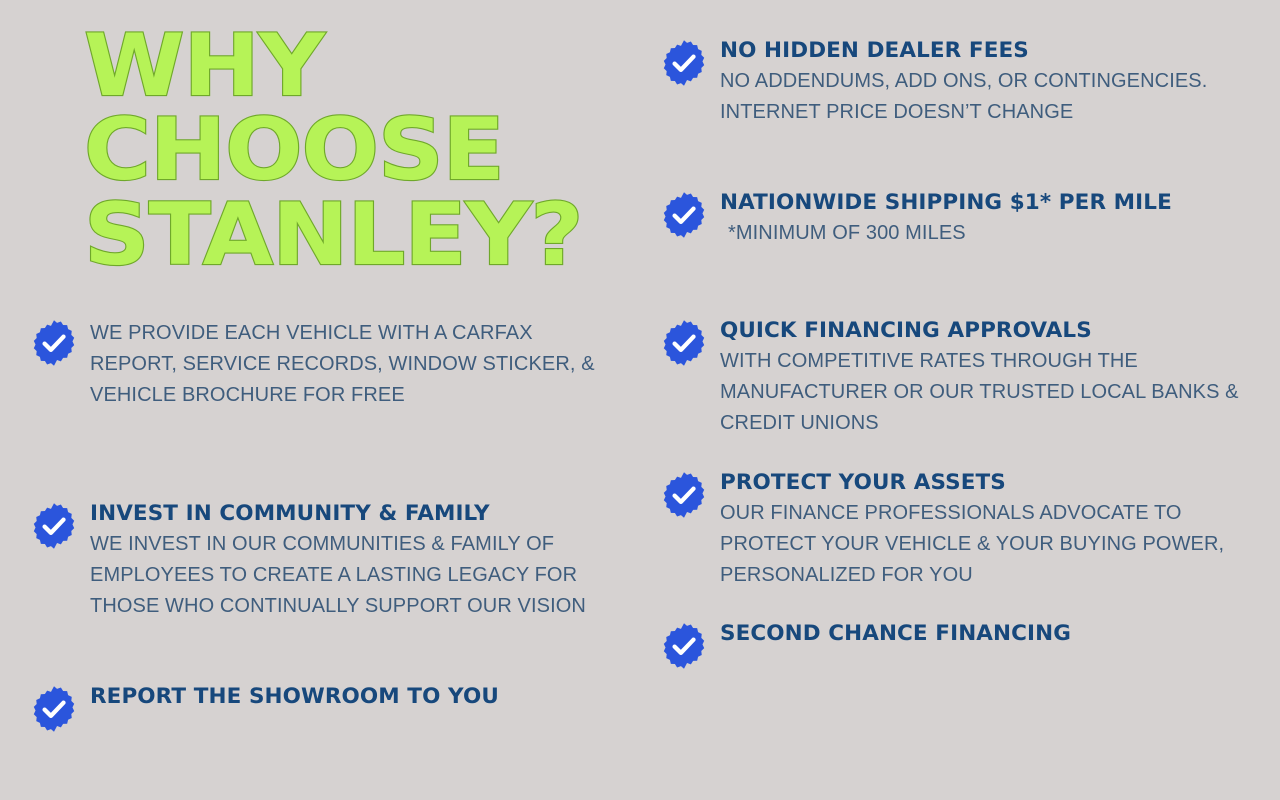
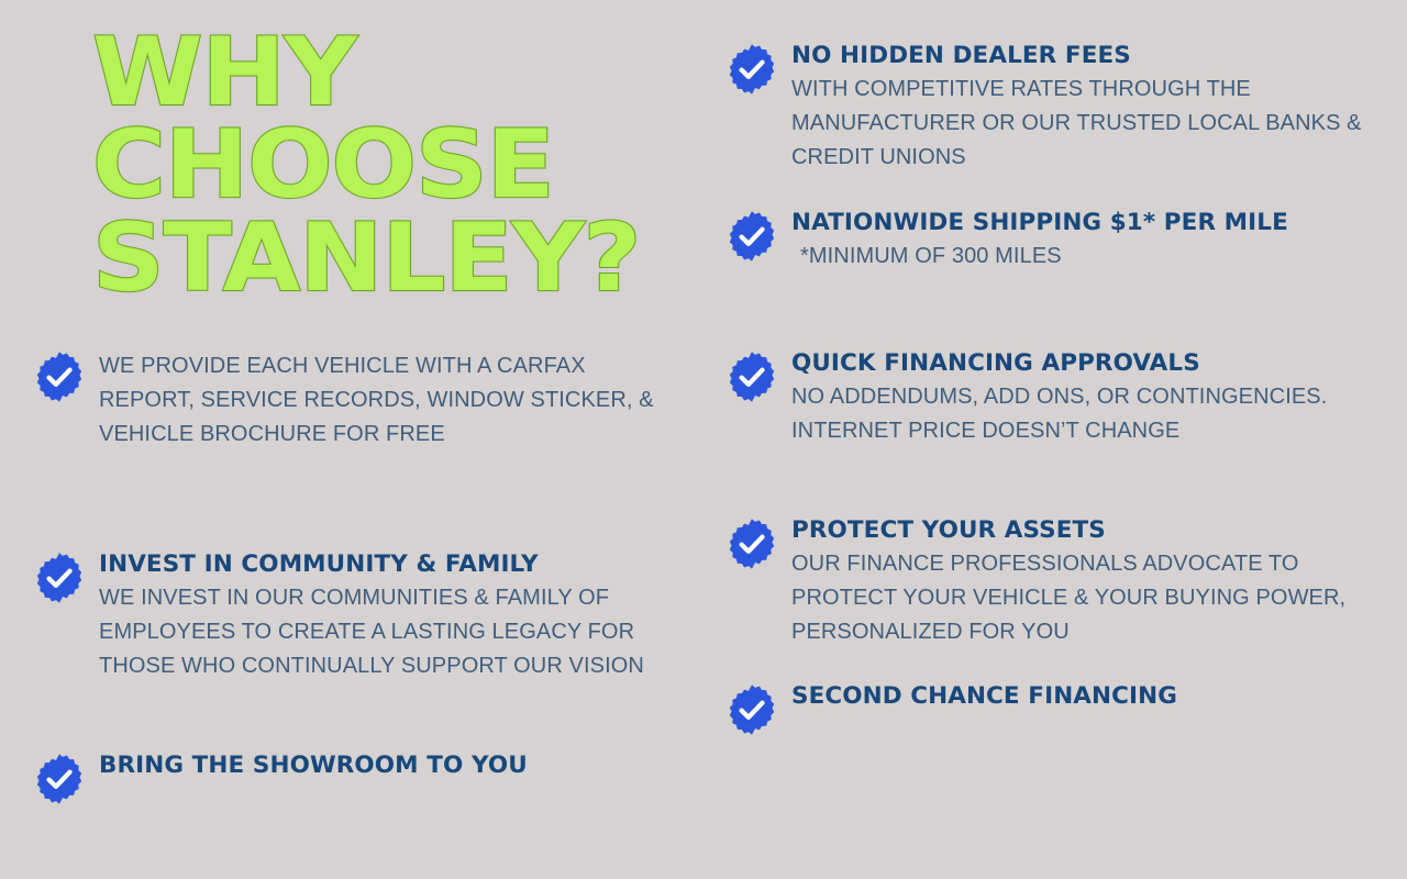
  WHY
  CHOOSE
  STANLEY?
  WE PROVIDE EACH VEHICLE WITH A CARFAX REPORT, SERVICE RECORDS, WINDOW STICKER, & VEHICLE BROCHURE FOR FREE
  INVEST IN COMMUNITY & FAMILY
  WE INVEST IN OUR COMMUNITIES & FAMILY OF EMPLOYEES TO CREATE A LASTING LEGACY FOR THOSE WHO CONTINUALLY SUPPORT OUR VISION
- REPORT THE SHOWROOM TO YOU
+ BRING THE SHOWROOM TO YOU
  NO HIDDEN DEALER FEES
- NO ADDENDUMS, ADD ONS, OR CONTINGENCIES. INTERNET PRICE DOESN’T CHANGE
+ WITH COMPETITIVE RATES THROUGH THE MANUFACTURER OR OUR TRUSTED LOCAL BANKS & CREDIT UNIONS
  NATIONWIDE SHIPPING $1* PER MILE
  *MINIMUM OF 300 MILES
  QUICK FINANCING APPROVALS
- WITH COMPETITIVE RATES THROUGH THE MANUFACTURER OR OUR TRUSTED LOCAL BANKS & CREDIT UNIONS
+ NO ADDENDUMS, ADD ONS, OR CONTINGENCIES. INTERNET PRICE DOESN’T CHANGE
  PROTECT YOUR ASSETS
  OUR FINANCE PROFESSIONALS ADVOCATE TO PROTECT YOUR VEHICLE & YOUR BUYING POWER, PERSONALIZED FOR YOU
  SECOND CHANCE FINANCING
